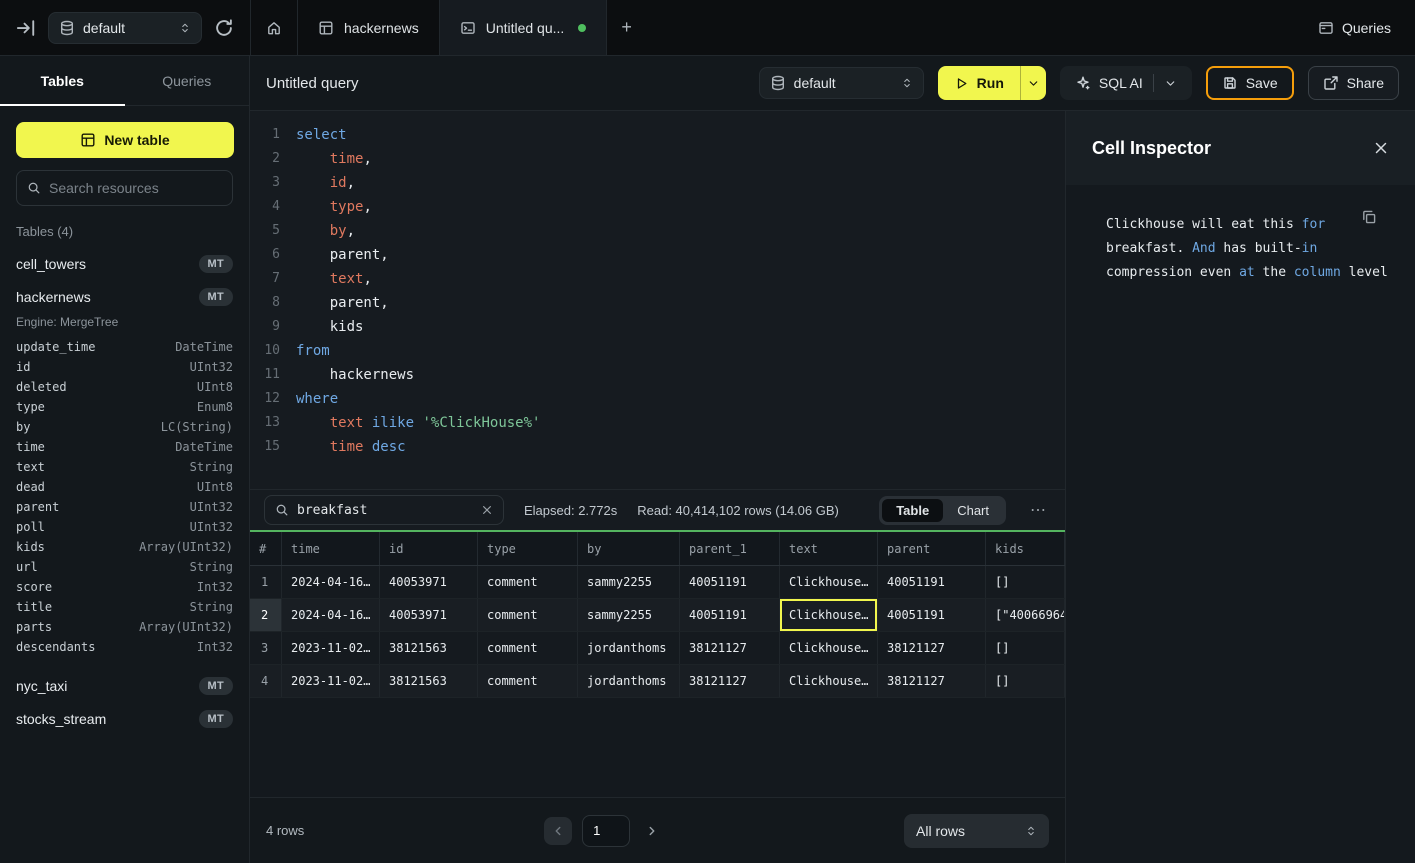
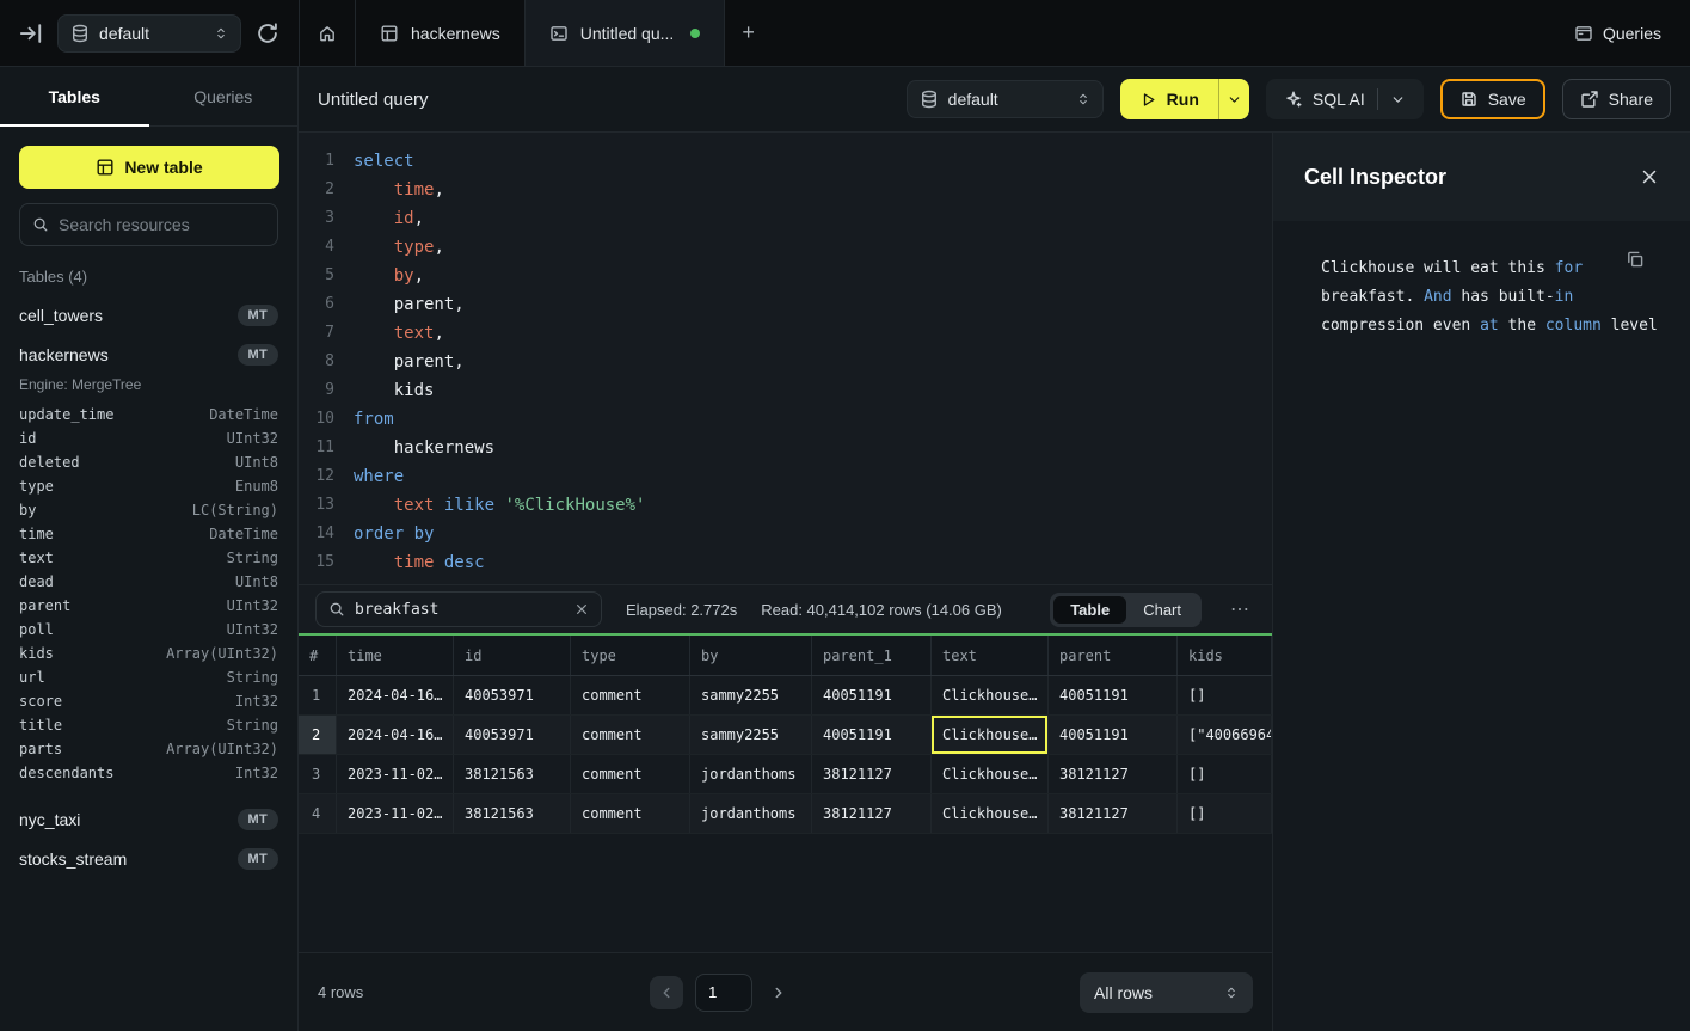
  default
  hackernews
  Untitled qu...
  +
  Queries
  Tables
  Queries
  New table
  Search resources
  Tables (4)
  cell_towers
  MT
  hackernews
  MT
  Engine: MergeTree
  update_time
  DateTime
  id
  UInt32
  deleted
  UInt8
  type
  Enum8
  by
  LC(String)
  time
  DateTime
  text
  String
  dead
  UInt8
  parent
  UInt32
  poll
  UInt32
  kids
  Array(UInt32)
  url
  String
  score
  Int32
  title
  String
  parts
  Array(UInt32)
  descendants
  Int32
  nyc_taxi
  MT
  stocks_stream
  MT
  Untitled query
  default
  Run
  SQL AI
  Save
  Share
  1
  select
  2
  time,
  3
  id,
  4
  type,
  5
  by,
  6
  parent,
  7
  text,
  8
  parent,
  9
  kids
  10
  from
  11
  hackernews
  12
  where
  13
  text ilike '%ClickHouse%'
+ 14
+ order by
  15
  time desc
  breakfast
  Elapsed: 2.772s
  Read: 40,414,102 rows (14.06 GB)
  Table
  Chart
  ⋯
  #
  time
  id
  type
  by
  parent_1
  text
  parent
  kids
  1
  2024-04-16…
  40053971
  comment
  sammy2255
  40051191
  Clickhouse…
  40051191
  []
  2
  2024-04-16…
  40053971
  comment
  sammy2255
  40051191
  Clickhouse…
  40051191
  ["40066964
  3
  2023-11-02…
  38121563
  comment
  jordanthoms
  38121127
  Clickhouse…
  38121127
  []
  4
  2023-11-02…
  38121563
  comment
  jordanthoms
  38121127
  Clickhouse…
  38121127
  []
  4 rows
  1
  All rows
  Cell Inspector
  Clickhouse will eat this for
  breakfast. And has built-in
  compression even at the column level
